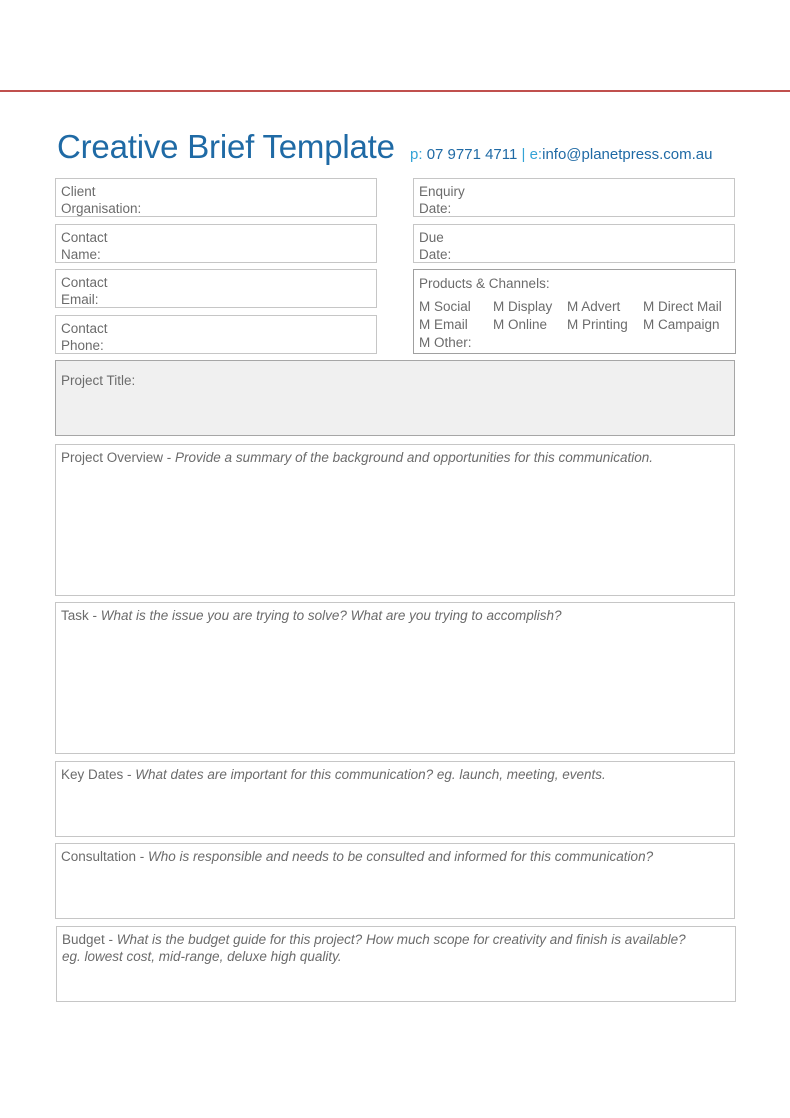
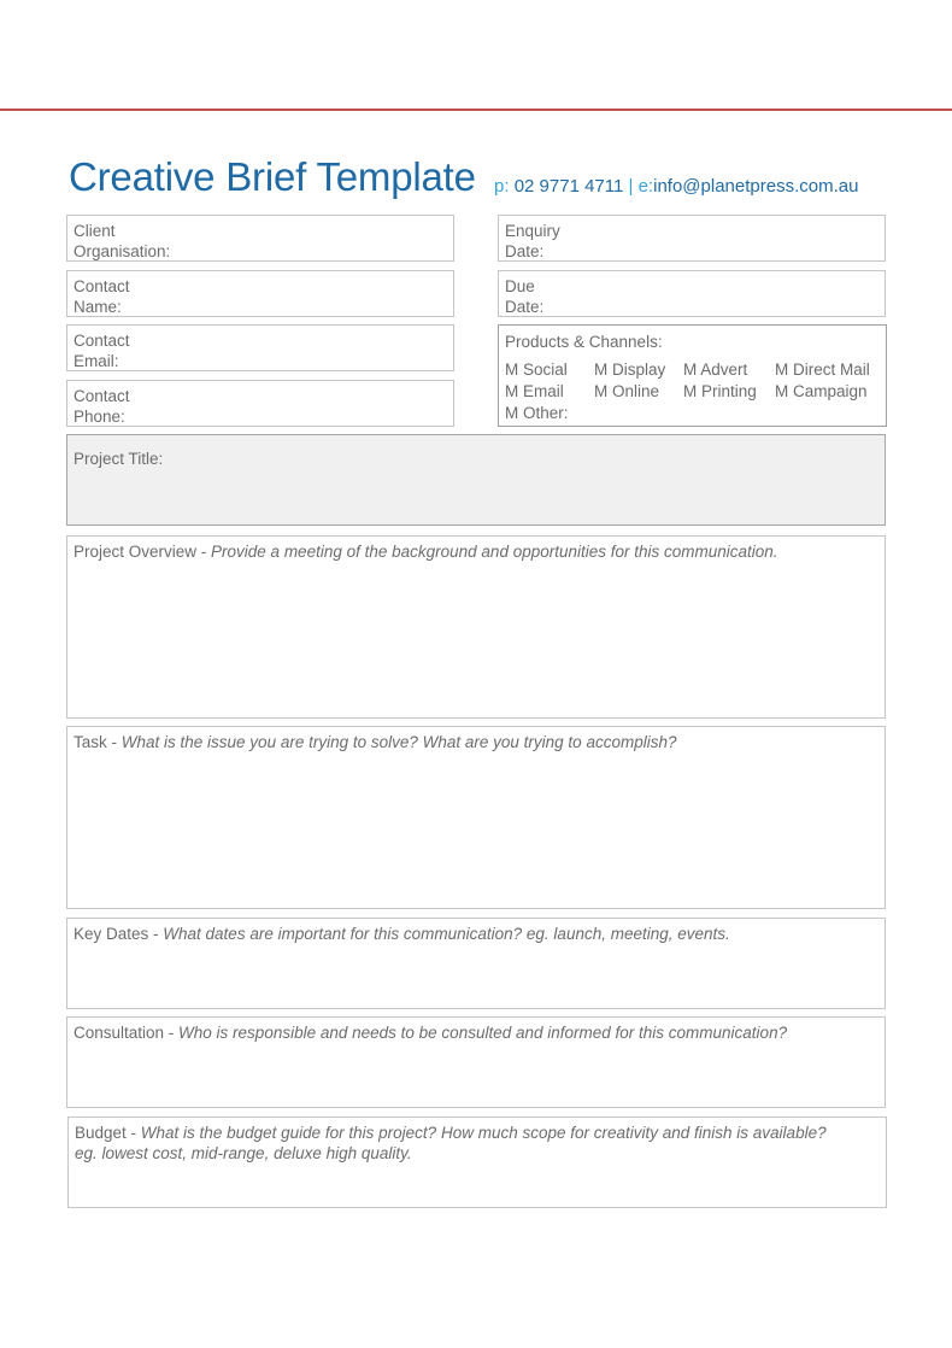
  Creative Brief Template
- p: 07 9771 4711 | e:info@planetpress.com.au
+ p: 02 9771 4711 | e:info@planetpress.com.au
  Client
  Organisation:
  Contact
  Name:
  Contact
  Email:
  Contact
  Phone:
  Enquiry
  Date:
  Due
  Date:
  Products & Channels:
  M Social
  M Display
  M Advert
  M Direct Mail
  M Email
  M Online
  M Printing
  M Campaign
  M Other:
  Project Title:
- Project Overview - Provide a summary of the background and opportunities for this communication.
+ Project Overview - Provide a meeting of the background and opportunities for this communication.
  Task - What is the issue you are trying to solve? What are you trying to accomplish?
  Key Dates - What dates are important for this communication? eg. launch, meeting, events.
  Consultation - Who is responsible and needs to be consulted and informed for this communication?
  Budget - What is the budget guide for this project? How much scope for creativity and finish is available? eg. lowest cost, mid-range, deluxe high quality.
